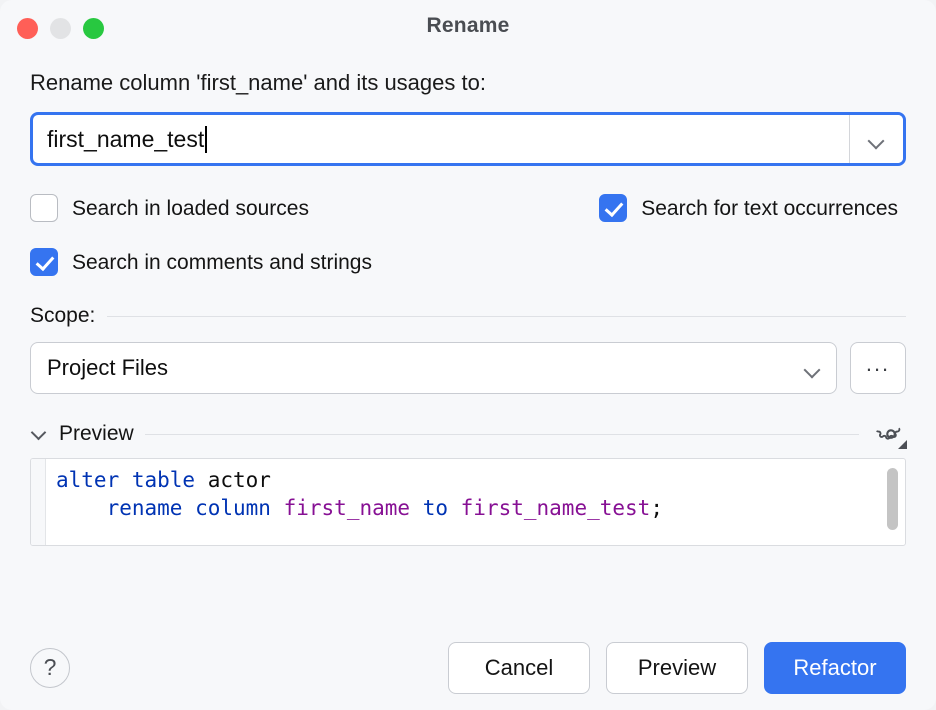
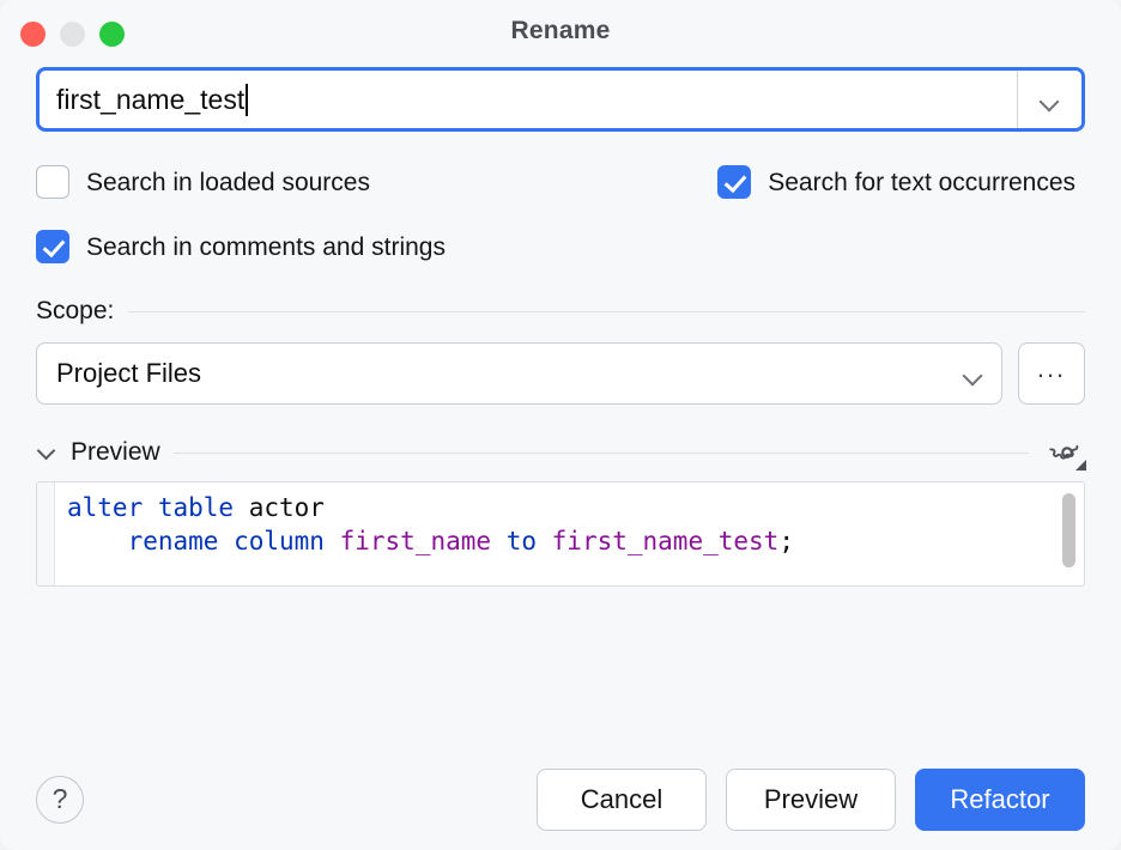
  Rename
- Rename column 'first_name' and its usages to:
  first_name_test
  Search in loaded sources
  Search for text occurrences
  Search in comments and strings
  Scope:
  Project Files
  ...
  Preview
  alter table actor
  rename column first_name to first_name_test;
  ?
  Cancel
  Preview
  Refactor
